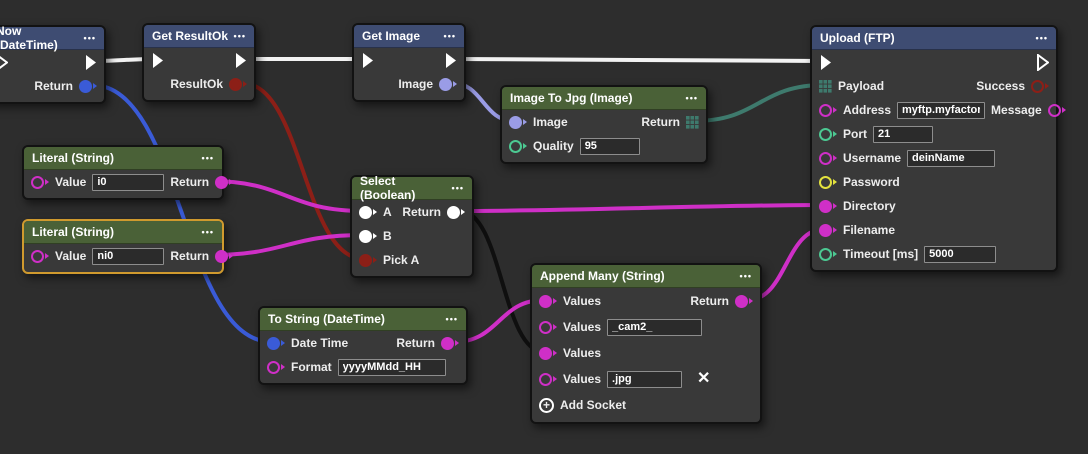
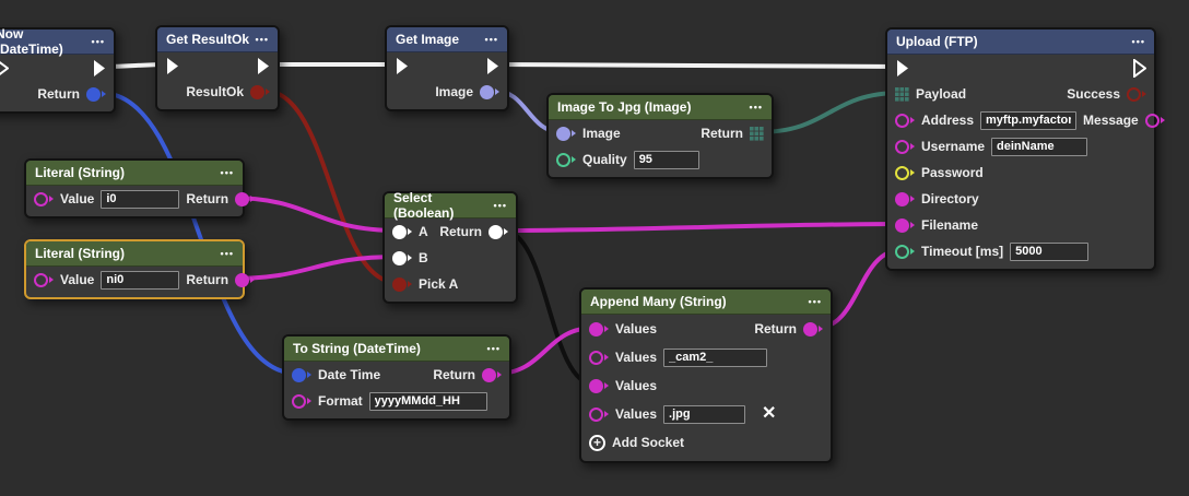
  Now DateTime)
  •••
  Return
  Get ResultOk
  •••
  ResultOk
  Get Image
  •••
  Image
  Image To Jpg (Image)
  •••
  Image
  Return
  Quality
  95
  Upload (FTP)
  •••
  Payload
  Success
  Address
  myftp.myfactor
  Message
- Port
- 21
  Username
  deinName
  Password
  Directory
  Filename
  Timeout [ms]
  5000
  Literal (String)
  •••
  Value
  i0
  Return
  Literal (String)
  •••
  Value
  ni0
  Return
  Select (Boolean)
  •••
  A
  Return
  B
  Pick A
  To String (DateTime)
  •••
  Date Time
  Return
  Format
  yyyyMMdd_HH
  Append Many (String)
  •••
  Values
  Return
  Values
  _cam2_
  Values
  Values
  .jpg
  ✕
  +
  Add Socket
